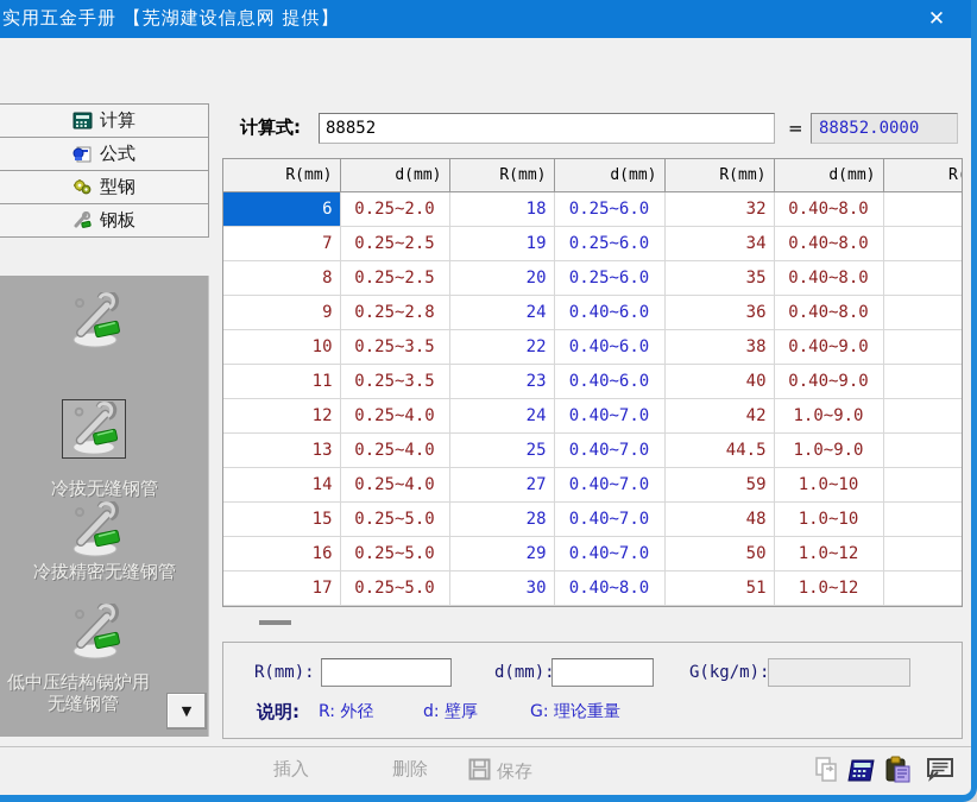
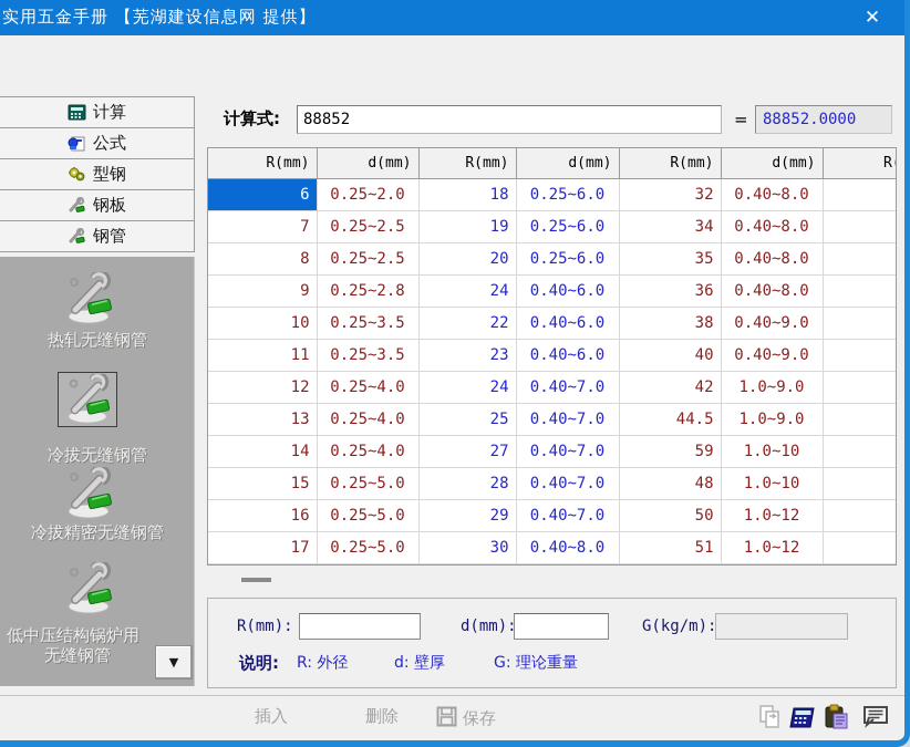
  实用五金手册 【芜湖建设信息网 提供】
  ✕
  计算
  公式
  型钢
  钢板
+ 钢管
+ 热轧无缝钢管
  冷拔无缝钢管
  冷拔精密无缝钢管
  低中压结构锅炉用
  无缝钢管
  ▼
  计算式:
  88852
  =
  88852.0000
  R(mm)	d(mm)	R(mm)	d(mm)	R(mm)	d(mm)	R(
  6	0.25~2.0	18	0.25~6.0	32	0.40~8.0
  7	0.25~2.5	19	0.25~6.0	34	0.40~8.0
  8	0.25~2.5	20	0.25~6.0	35	0.40~8.0
  9	0.25~2.8	24	0.40~6.0	36	0.40~8.0
  10	0.25~3.5	22	0.40~6.0	38	0.40~9.0
  11	0.25~3.5	23	0.40~6.0	40	0.40~9.0
  12	0.25~4.0	24	0.40~7.0	42	1.0~9.0
  13	0.25~4.0	25	0.40~7.0	44.5	1.0~9.0
  14	0.25~4.0	27	0.40~7.0	59	1.0~10
  15	0.25~5.0	28	0.40~7.0	48	1.0~10
  16	0.25~5.0	29	0.40~7.0	50	1.0~12
  17	0.25~5.0	30	0.40~8.0	51	1.0~12
  R(mm):
  d(mm):
  G(kg/m):
  说明:
  R: 外径
  d: 壁厚
  G: 理论重量
  插入
  删除
  保存
